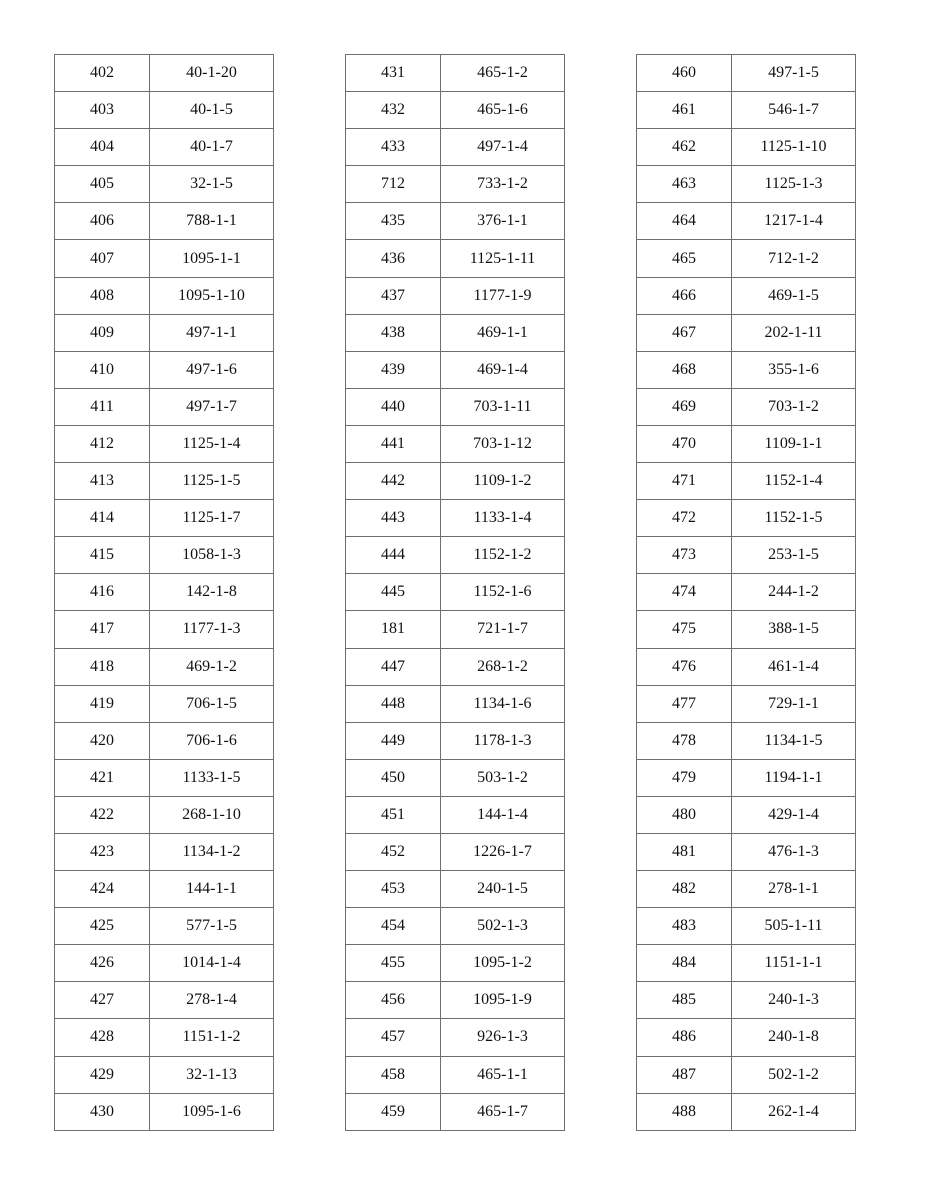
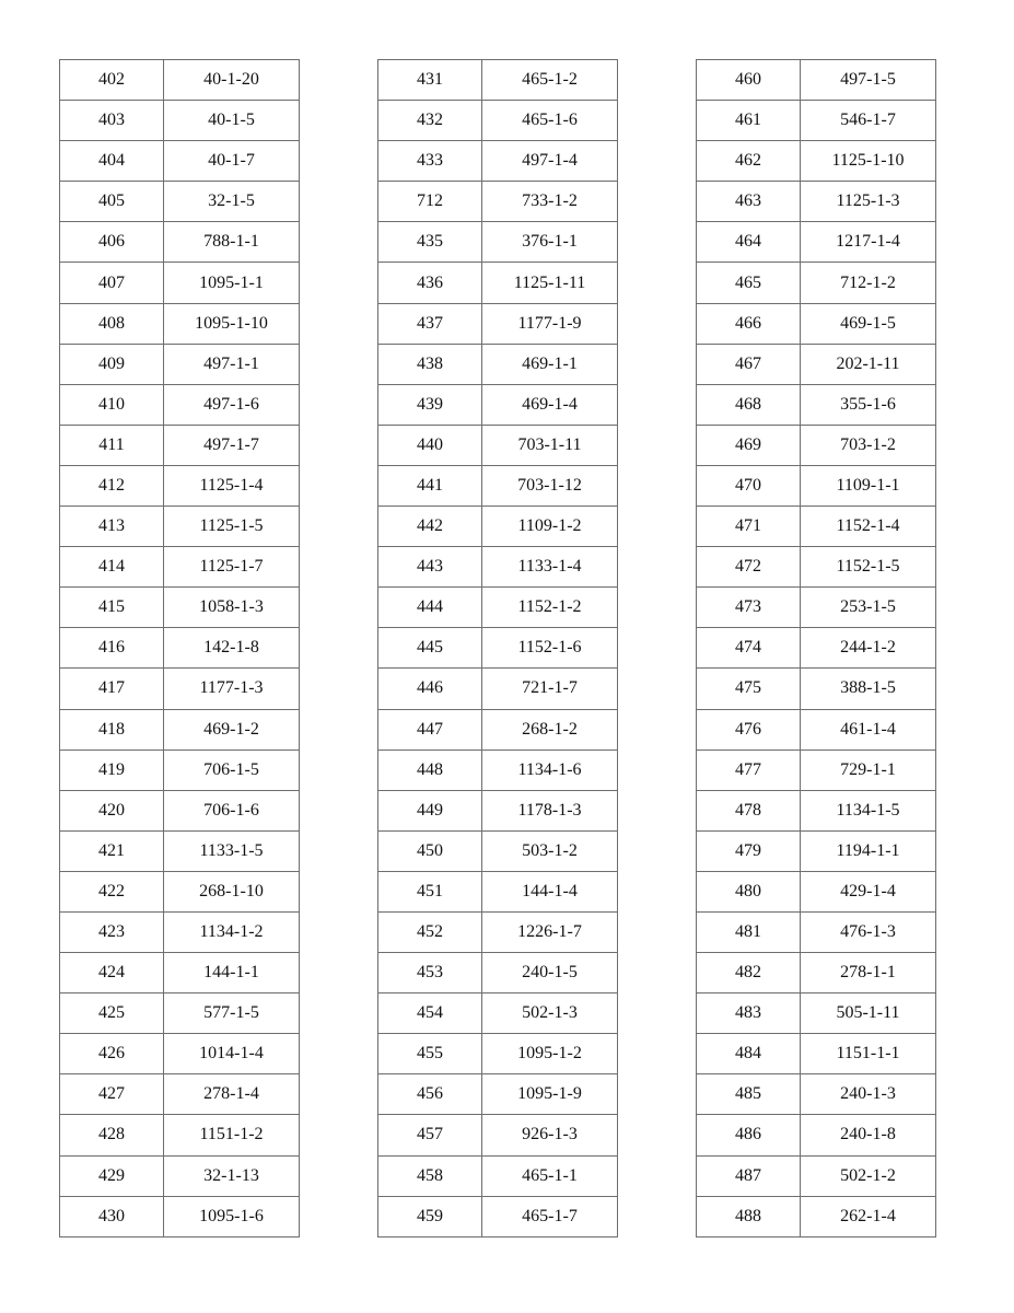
  402	40-1-20
  403	40-1-5
  404	40-1-7
  405	32-1-5
  406	788-1-1
  407	1095-1-1
  408	1095-1-10
  409	497-1-1
  410	497-1-6
  411	497-1-7
  412	1125-1-4
  413	1125-1-5
  414	1125-1-7
  415	1058-1-3
  416	142-1-8
  417	1177-1-3
  418	469-1-2
  419	706-1-5
  420	706-1-6
  421	1133-1-5
  422	268-1-10
  423	1134-1-2
  424	144-1-1
  425	577-1-5
  426	1014-1-4
  427	278-1-4
  428	1151-1-2
  429	32-1-13
  430	1095-1-6
  431	465-1-2
  432	465-1-6
  433	497-1-4
  712	733-1-2
  435	376-1-1
  436	1125-1-11
  437	1177-1-9
  438	469-1-1
  439	469-1-4
  440	703-1-11
  441	703-1-12
  442	1109-1-2
  443	1133-1-4
  444	1152-1-2
  445	1152-1-6
- 181	721-1-7
+ 446	721-1-7
  447	268-1-2
  448	1134-1-6
  449	1178-1-3
  450	503-1-2
  451	144-1-4
  452	1226-1-7
  453	240-1-5
  454	502-1-3
  455	1095-1-2
  456	1095-1-9
  457	926-1-3
  458	465-1-1
  459	465-1-7
  460	497-1-5
  461	546-1-7
  462	1125-1-10
  463	1125-1-3
  464	1217-1-4
  465	712-1-2
  466	469-1-5
  467	202-1-11
  468	355-1-6
  469	703-1-2
  470	1109-1-1
  471	1152-1-4
  472	1152-1-5
  473	253-1-5
  474	244-1-2
  475	388-1-5
  476	461-1-4
  477	729-1-1
  478	1134-1-5
  479	1194-1-1
  480	429-1-4
  481	476-1-3
  482	278-1-1
  483	505-1-11
  484	1151-1-1
  485	240-1-3
  486	240-1-8
  487	502-1-2
  488	262-1-4
